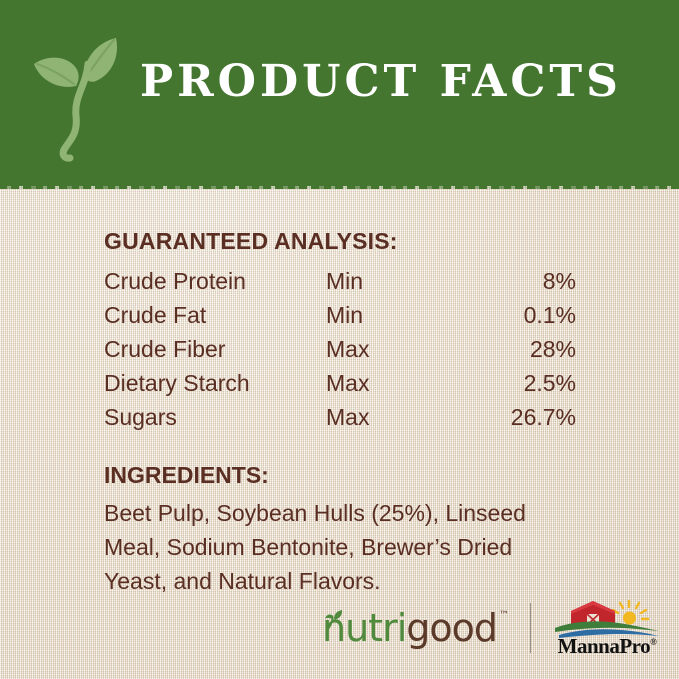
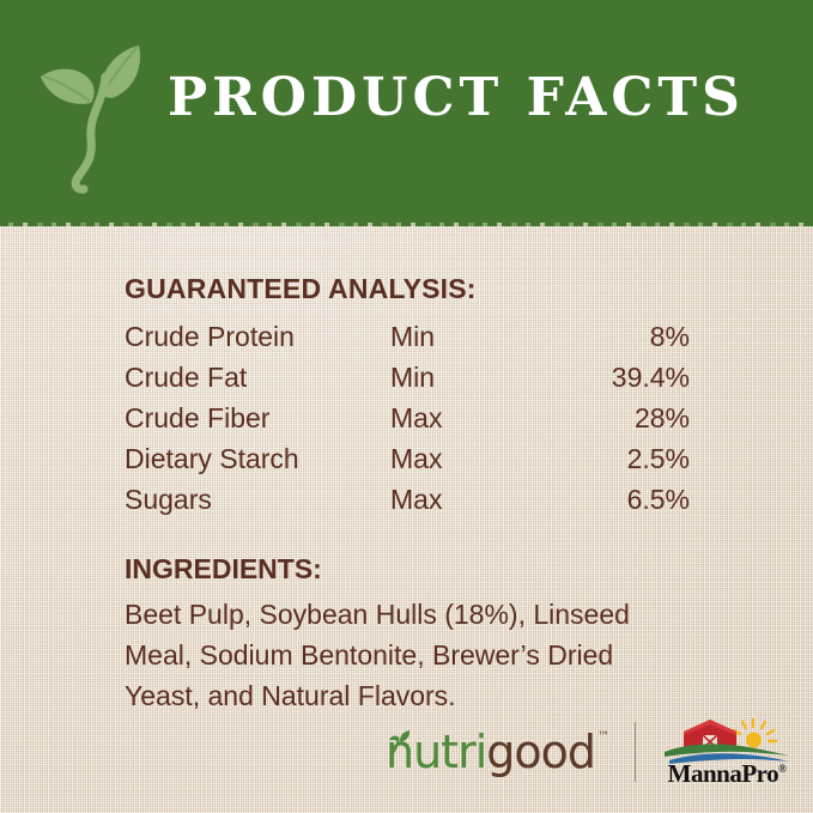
  PRODUCT FACTS
  GUARANTEED ANALYSIS:
  Crude Protein	Min	8%
- Crude Fat	Min	0.1%
+ Crude Fat	Min	39.4%
  Crude Fiber	Max	28%
  Dietary Starch	Max	2.5%
- Sugars	Max	26.7%
+ Sugars	Max	6.5%
  INGREDIENTS:
- Beet Pulp, Soybean Hulls (25%), Linseed Meal, Sodium Bentonite, Brewer’s Dried Yeast, and Natural Flavors.
+ Beet Pulp, Soybean Hulls (18%), Linseed Meal, Sodium Bentonite, Brewer’s Dried Yeast, and Natural Flavors.
  nutri
  good
  ™
  MannaPro®
